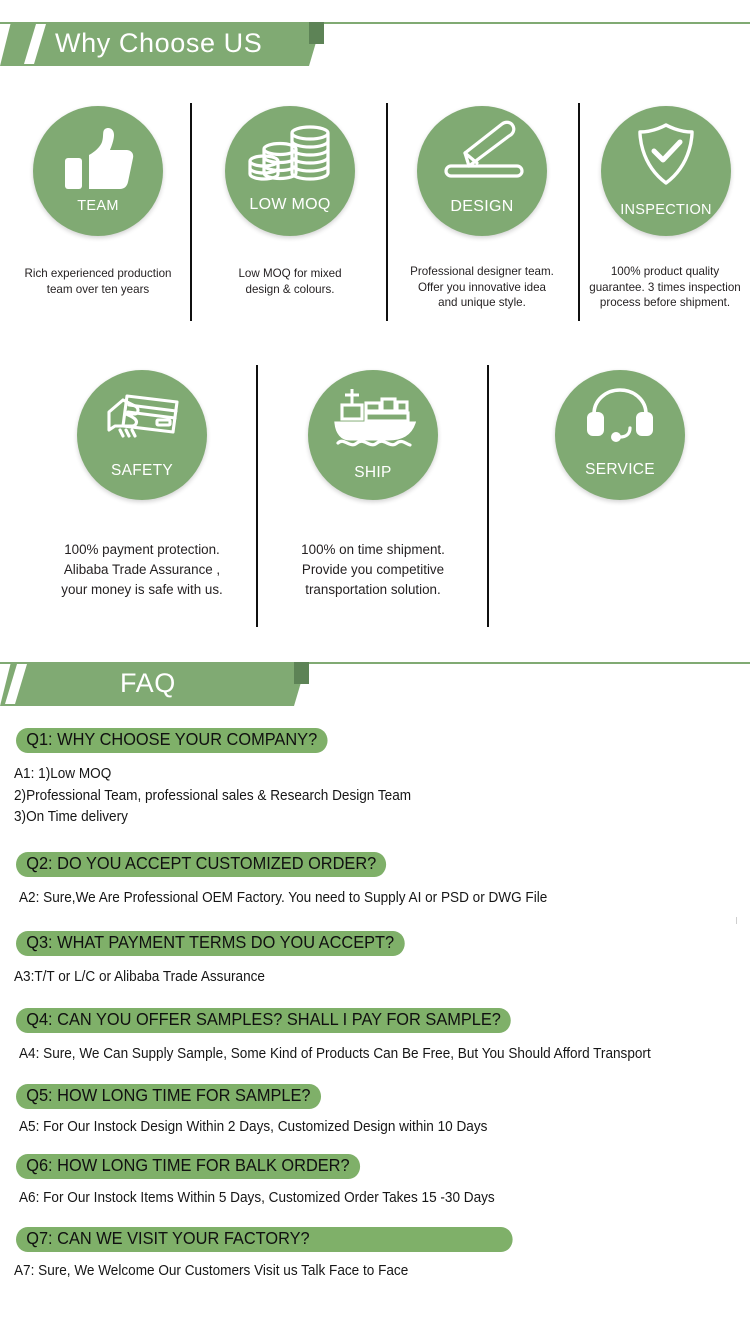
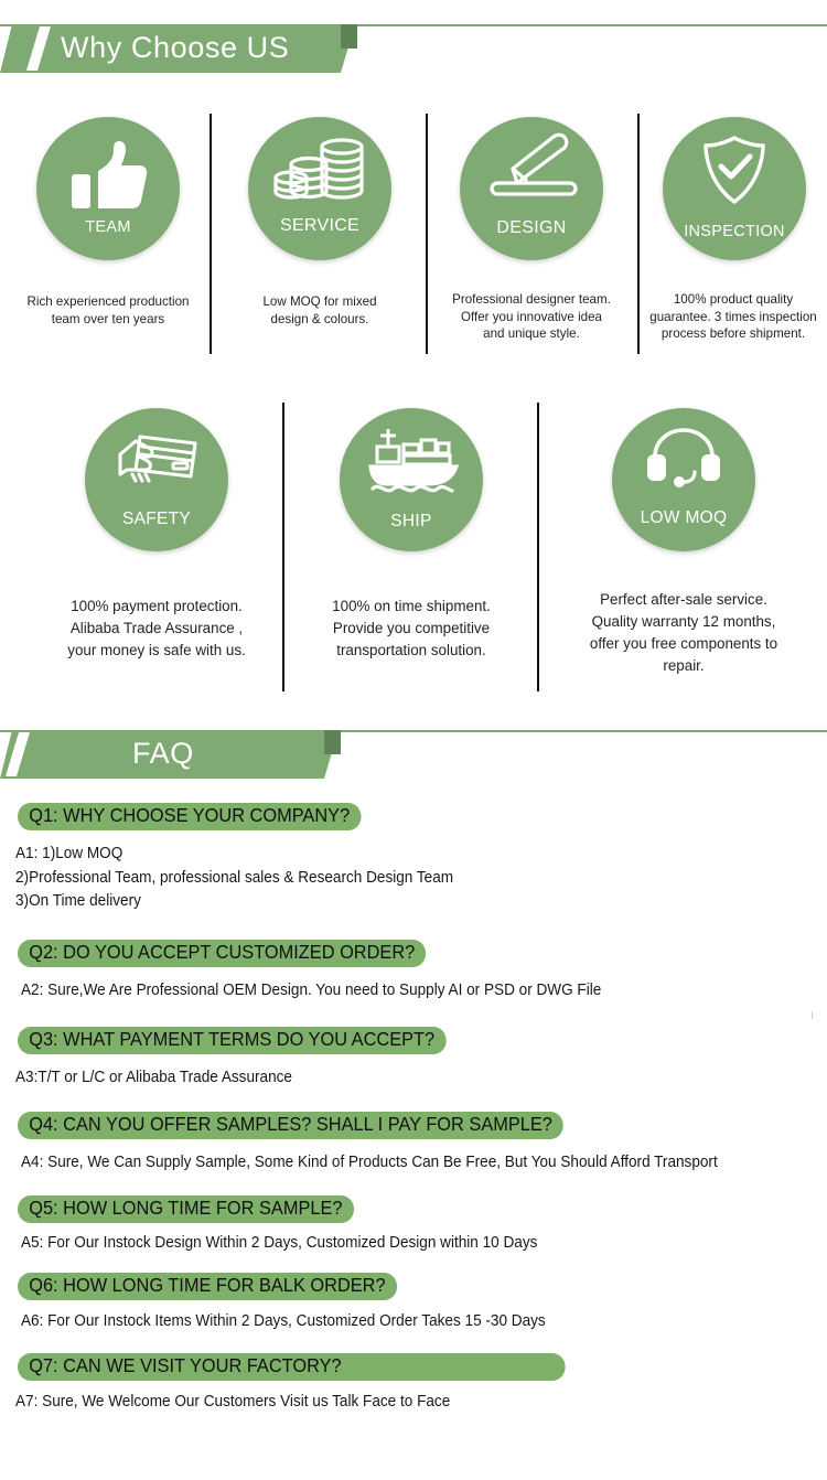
  Why Choose US
  TEAM
  Rich experienced production
  team over ten years
- LOW MOQ
+ SERVICE
  Low MOQ for mixed
  design & colours.
  DESIGN
  Professional designer team.
  Offer you innovative idea
  and unique style.
  INSPECTION
  100% product quality
  guarantee. 3 times inspection
  process before shipment.
  SAFETY
  100% payment protection.
  Alibaba Trade Assurance ,
  your money is safe with us.
  SHIP
  100% on time shipment.
  Provide you competitive
  transportation solution.
- SERVICE
+ LOW MOQ
+ Perfect after-sale service.
+ Quality warranty 12 months,
+ offer you free components to
+ repair.
  FAQ
  Q1: WHY CHOOSE YOUR COMPANY?
  A1: 1)Low MOQ
  2)Professional Team, professional sales & Research Design Team
  3)On Time delivery
  Q2: DO YOU ACCEPT CUSTOMIZED ORDER?
- A2: Sure,We Are Professional OEM Factory. You need to Supply AI or PSD or DWG File
+ A2: Sure,We Are Professional OEM Design. You need to Supply AI or PSD or DWG File
  Q3: WHAT PAYMENT TERMS DO YOU ACCEPT?
  A3:T/T or L/C or Alibaba Trade Assurance
  Q4: CAN YOU OFFER SAMPLES? SHALL I PAY FOR SAMPLE?
  A4: Sure, We Can Supply Sample, Some Kind of Products Can Be Free, But You Should Afford Transport
  Q5: HOW LONG TIME FOR SAMPLE?
  A5: For Our Instock Design Within 2 Days, Customized Design within 10 Days
  Q6: HOW LONG TIME FOR BALK ORDER?
- A6: For Our Instock Items Within 5 Days, Customized Order Takes 15 -30 Days
+ A6: For Our Instock Items Within 2 Days, Customized Order Takes 15 -30 Days
  Q7: CAN WE VISIT YOUR FACTORY?
  A7: Sure, We Welcome Our Customers Visit us Talk Face to Face
